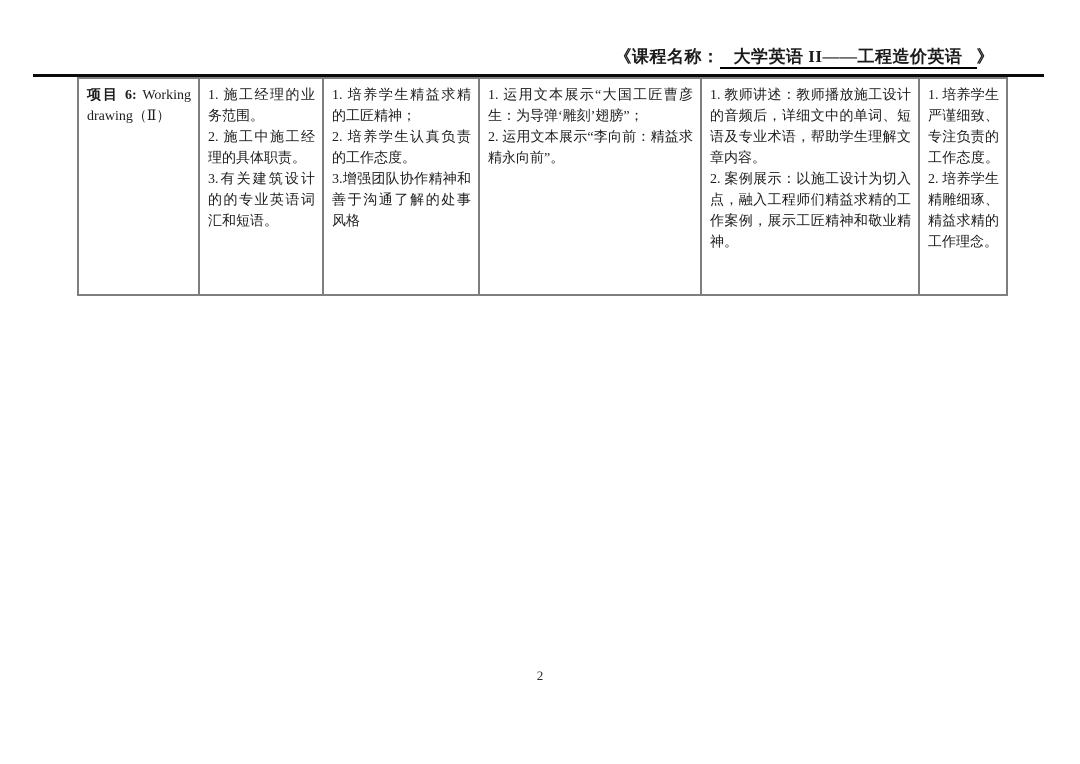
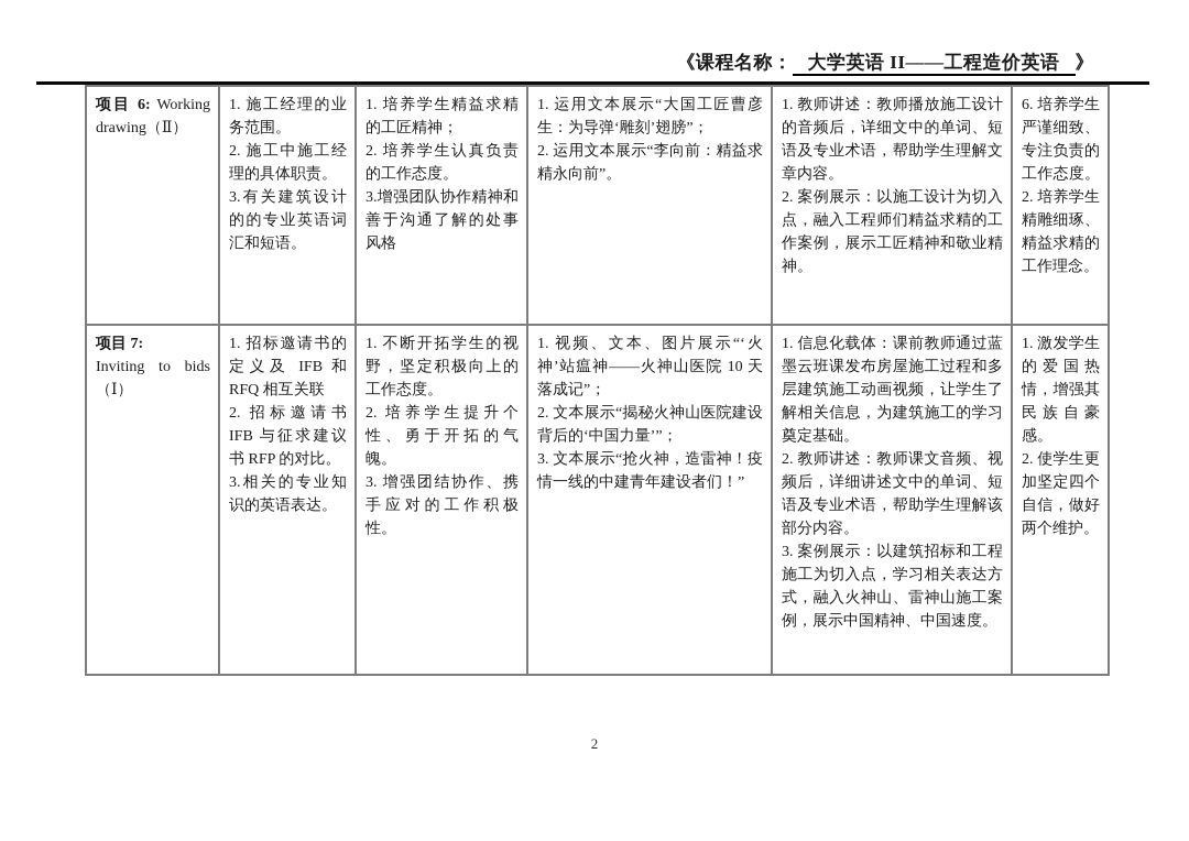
  《课程名称： 大学英语 II——工程造价英语 》
- 项目 6: Working drawing（Ⅱ）	1. 施工经理的业务范围。 2. 施工中施工经理的具体职责。 3.有关建筑设计的的专业英语词汇和短语。	1. 培养学生精益求精的工匠精神； 2. 培养学生认真负责的工作态度。 3.增强团队协作精神和善于沟通了解的处事风格	1. 运用文本展示“大国工匠曹彦生：为导弹‘雕刻’翅膀”； 2. 运用文本展示“李向前：精益求精永向前”。	1. 教师讲述：教师播放施工设计的音频后，详细文中的单词、短语及专业术语，帮助学生理解文章内容。 2. 案例展示：以施工设计为切入点，融入工程师们精益求精的工作案例，展示工匠精神和敬业精神。	1. 培养学生严谨细致、专注负责的工作态度。2. 培养学生精雕细琢、精益求精的工作理念。
+ 项目 6: Working drawing（Ⅱ）	1. 施工经理的业务范围。 2. 施工中施工经理的具体职责。 3.有关建筑设计的的专业英语词汇和短语。	1. 培养学生精益求精的工匠精神； 2. 培养学生认真负责的工作态度。 3.增强团队协作精神和善于沟通了解的处事风格	1. 运用文本展示“大国工匠曹彦生：为导弹‘雕刻’翅膀”； 2. 运用文本展示“李向前：精益求精永向前”。	1. 教师讲述：教师播放施工设计的音频后，详细文中的单词、短语及专业术语，帮助学生理解文章内容。 2. 案例展示：以施工设计为切入点，融入工程师们精益求精的工作案例，展示工匠精神和敬业精神。	6. 培养学生严谨细致、专注负责的工作态度。2. 培养学生精雕细琢、精益求精的工作理念。
+ 项目 7:Inviting to bids（Ⅰ）	1. 招标邀请书的定义及 IFB 和 RFQ 相互关联 2. 招标邀请书 IFB 与征求建议书 RFP 的对比。 3.相关的专业知识的英语表达。	1. 不断开拓学生的视野，坚定积极向上的工作态度。 2. 培养学生提升个性、勇于开拓的气魄。 3. 增强团结协作、携手应对的工作积极性。	1. 视频、文本、图片展示“‘火神’站瘟神——火神山医院 10 天落成记”； 2. 文本展示“揭秘火神山医院建设背后的‘中国力量’”； 3. 文本展示“抢火神，造雷神！疫情一线的中建青年建设者们！”	1. 信息化载体：课前教师通过蓝墨云班课发布房屋施工过程和多层建筑施工动画视频，让学生了解相关信息，为建筑施工的学习奠定基础。 2. 教师讲述：教师课文音频、视频后，详细讲述文中的单词、短语及专业术语，帮助学生理解该部分内容。 3. 案例展示：以建筑招标和工程施工为切入点，学习相关表达方式，融入火神山、雷神山施工案例，展示中国精神、中国速度。	1. 激发学生的爱国热情，增强其民族自豪感。 2. 使学生更加坚定四个自信，做好两个维护。
  2
